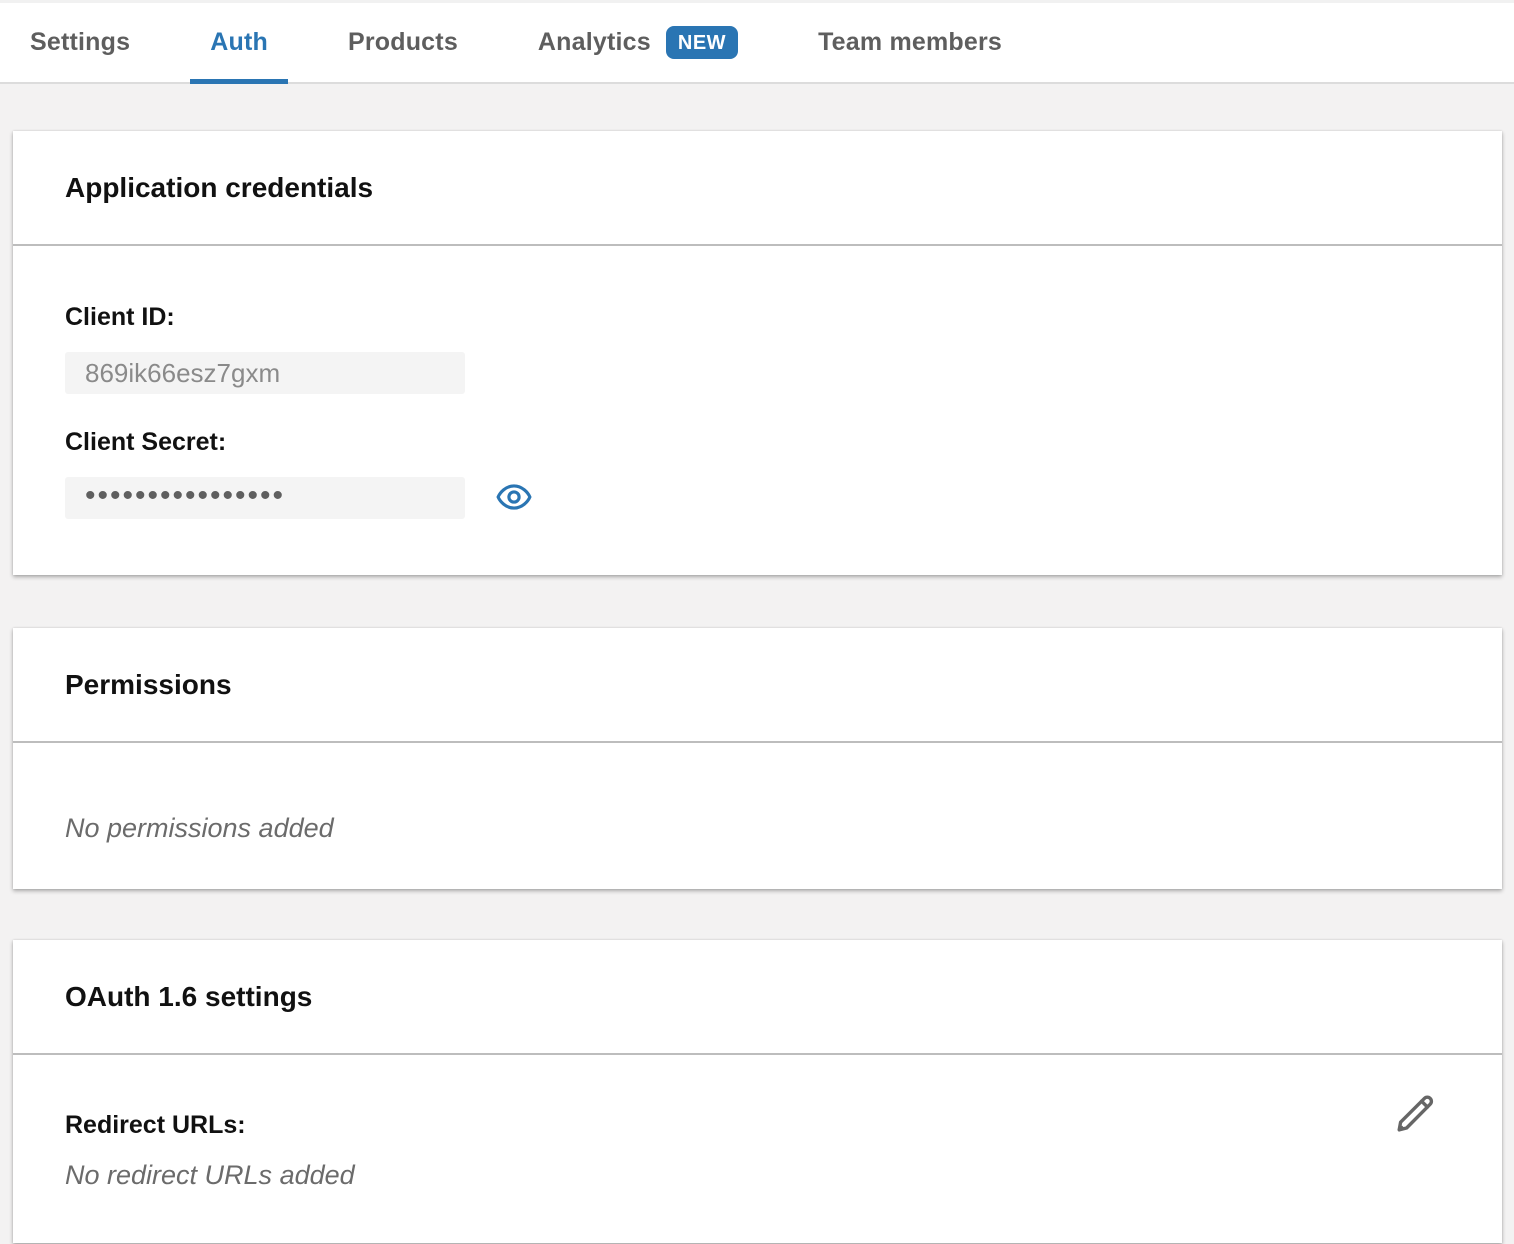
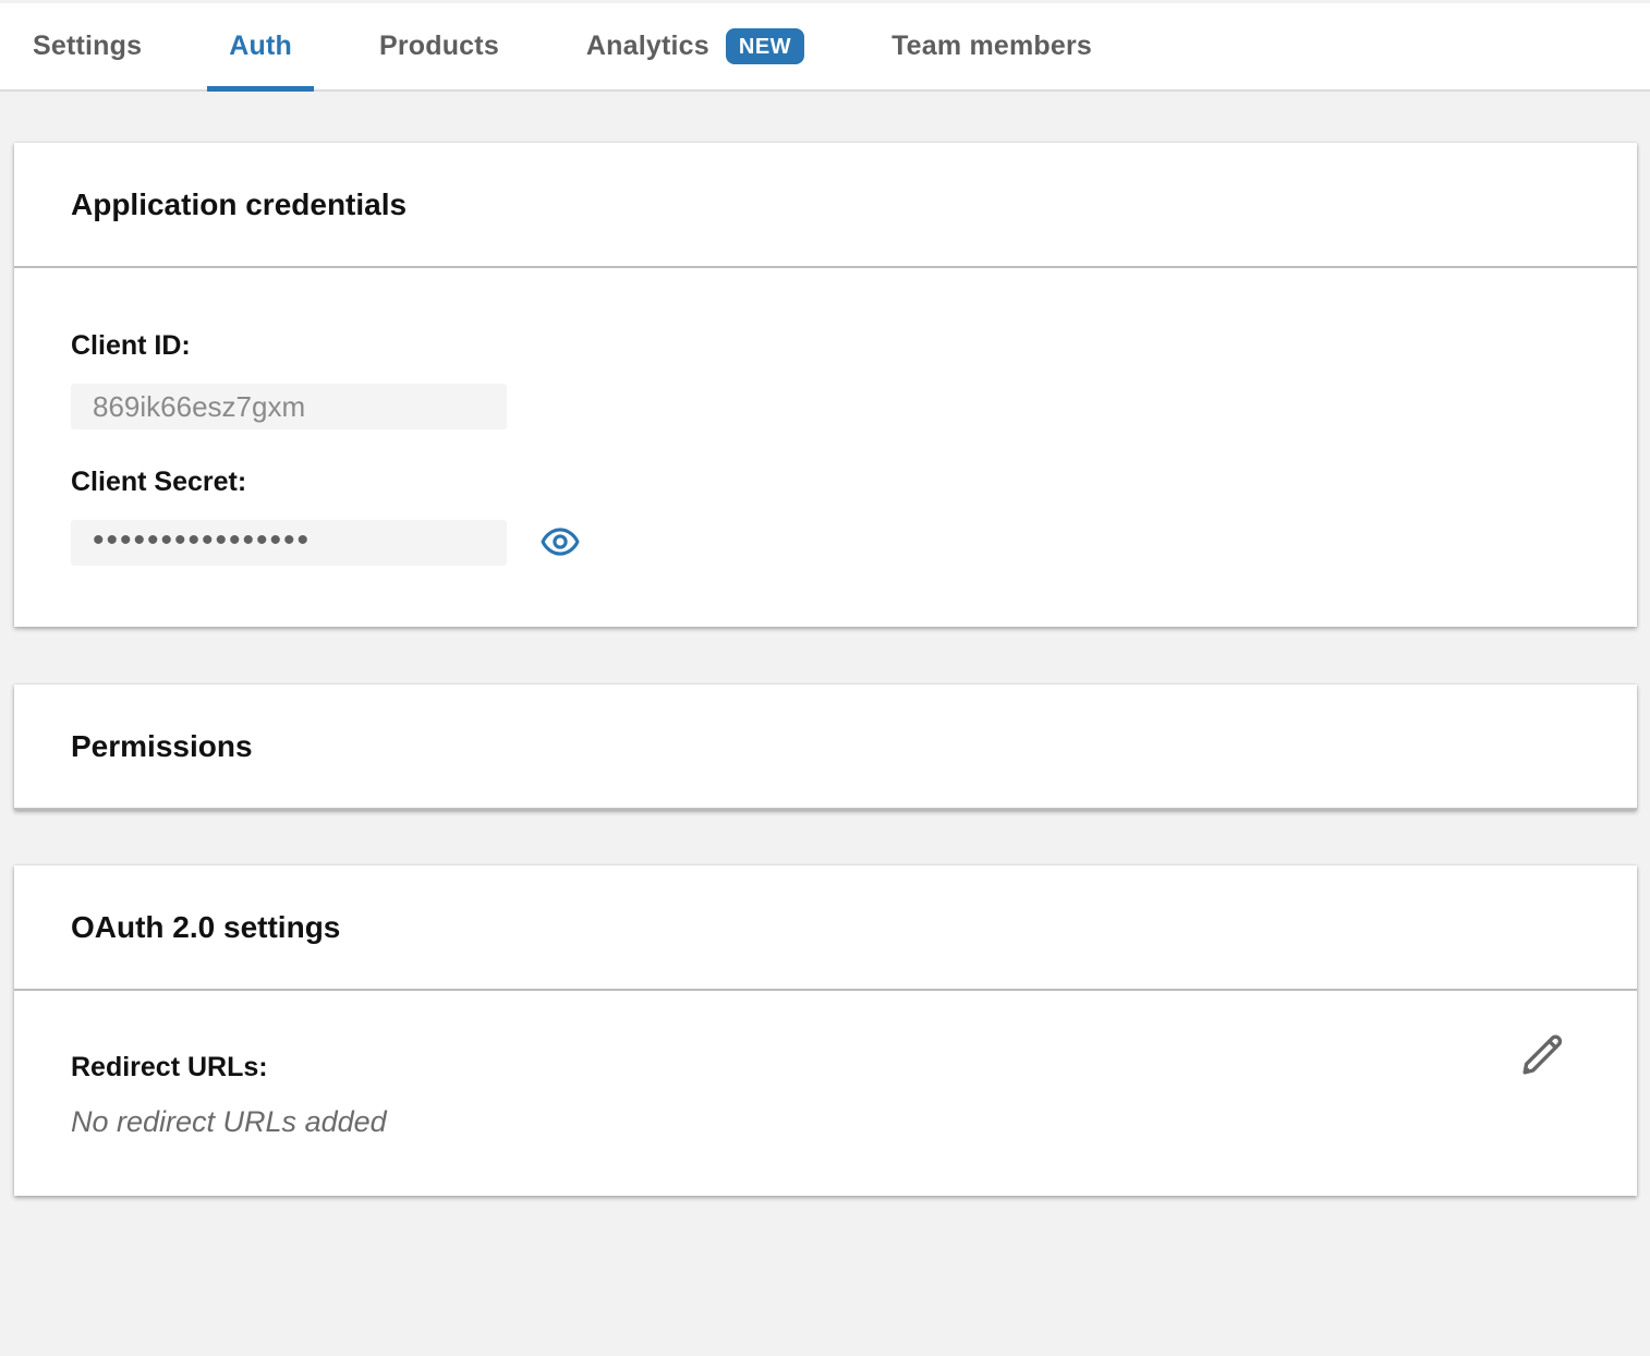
  Settings
  Auth
  Products
  Analytics
  NEW
  Team members
  Application credentials
  Client ID:
  869ik66esz7gxm
  Client Secret:
  ••••••••••••••••
  Permissions
- No permissions added
- OAuth 1.6 settings
+ OAuth 2.0 settings
  Redirect URLs:
  No redirect URLs added
